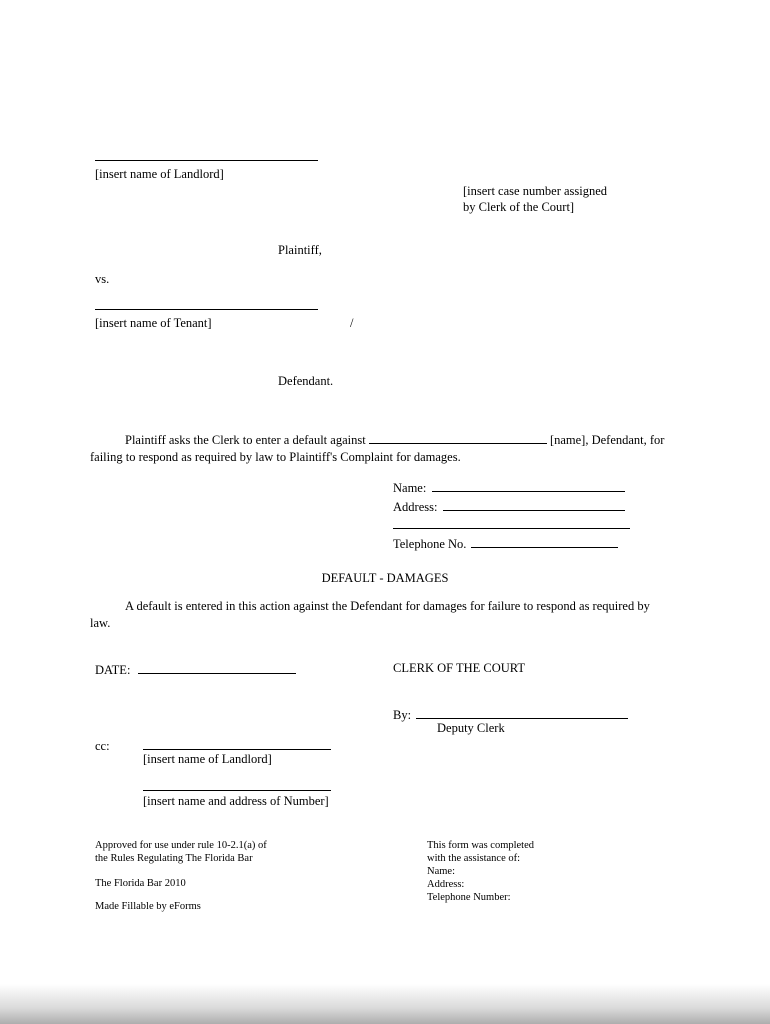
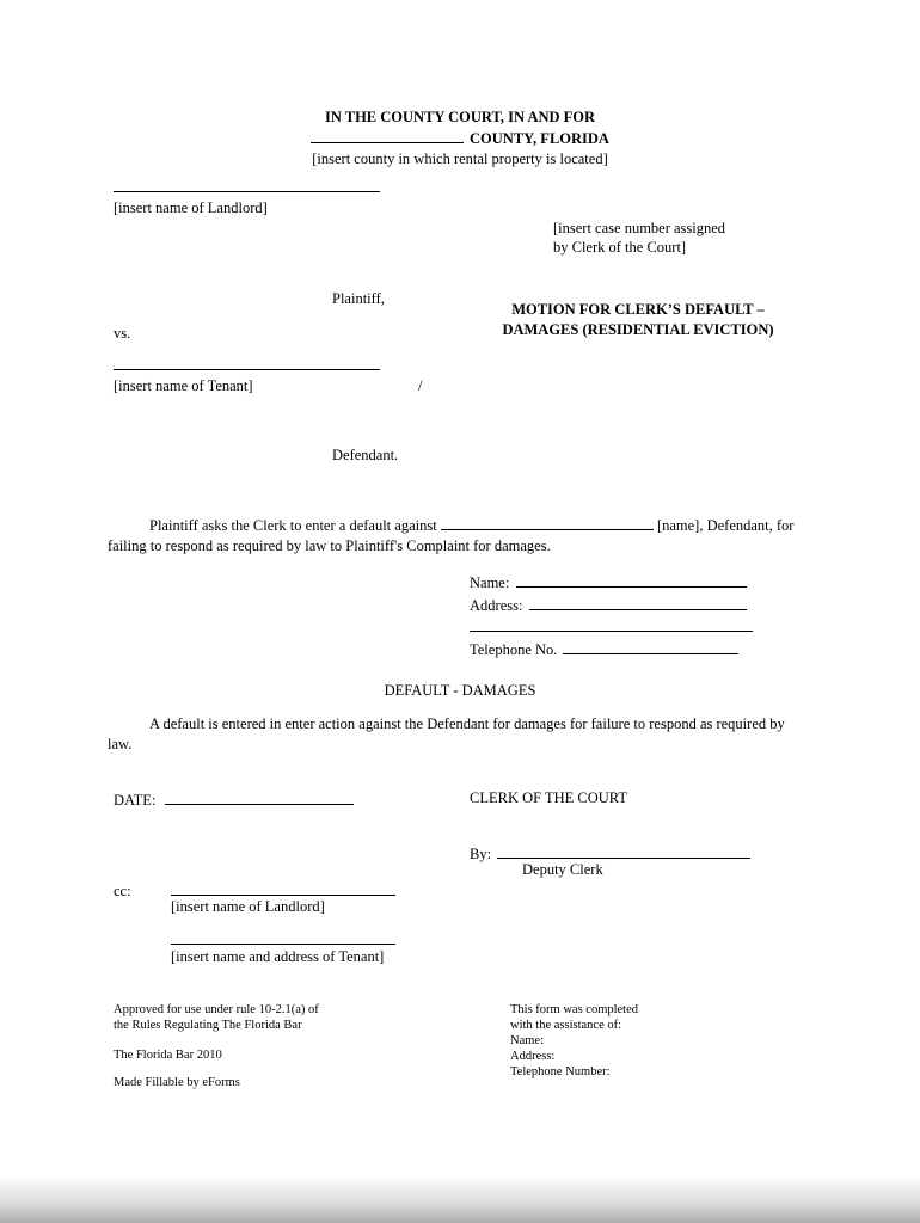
+ IN THE COUNTY COURT, IN AND FOR
+ COUNTY, FLORIDA
+ [insert county in which rental property is located]
  [insert name of Landlord]
  [insert case number assigned
  by Clerk of the Court]
  Plaintiff,
+ MOTION FOR CLERK’S DEFAULT –
+ DAMAGES (RESIDENTIAL EVICTION)
  vs.
  [insert name of Tenant]
  /
  Defendant.
  Plaintiff asks the Clerk to enter a default against [name], Defendant, for failing to respond as required by law to Plaintiff's Complaint for damages.
  Name:
  Address:
  Telephone No.
  DEFAULT - DAMAGES
- A default is entered in this action against the Defendant for damages for failure to respond as required by law.
+ A default is entered in enter action against the Defendant for damages for failure to respond as required by law.
  DATE:
  CLERK OF THE COURT
  By:
  Deputy Clerk
  cc:
  [insert name of Landlord]
- [insert name and address of Number]
+ [insert name and address of Tenant]
  Approved for use under rule 10-2.1(a) of
  the Rules Regulating The Florida Bar
  The Florida Bar 2010
  Made Fillable by eForms
  This form was completed
  with the assistance of:
  Name:
  Address:
  Telephone Number:
